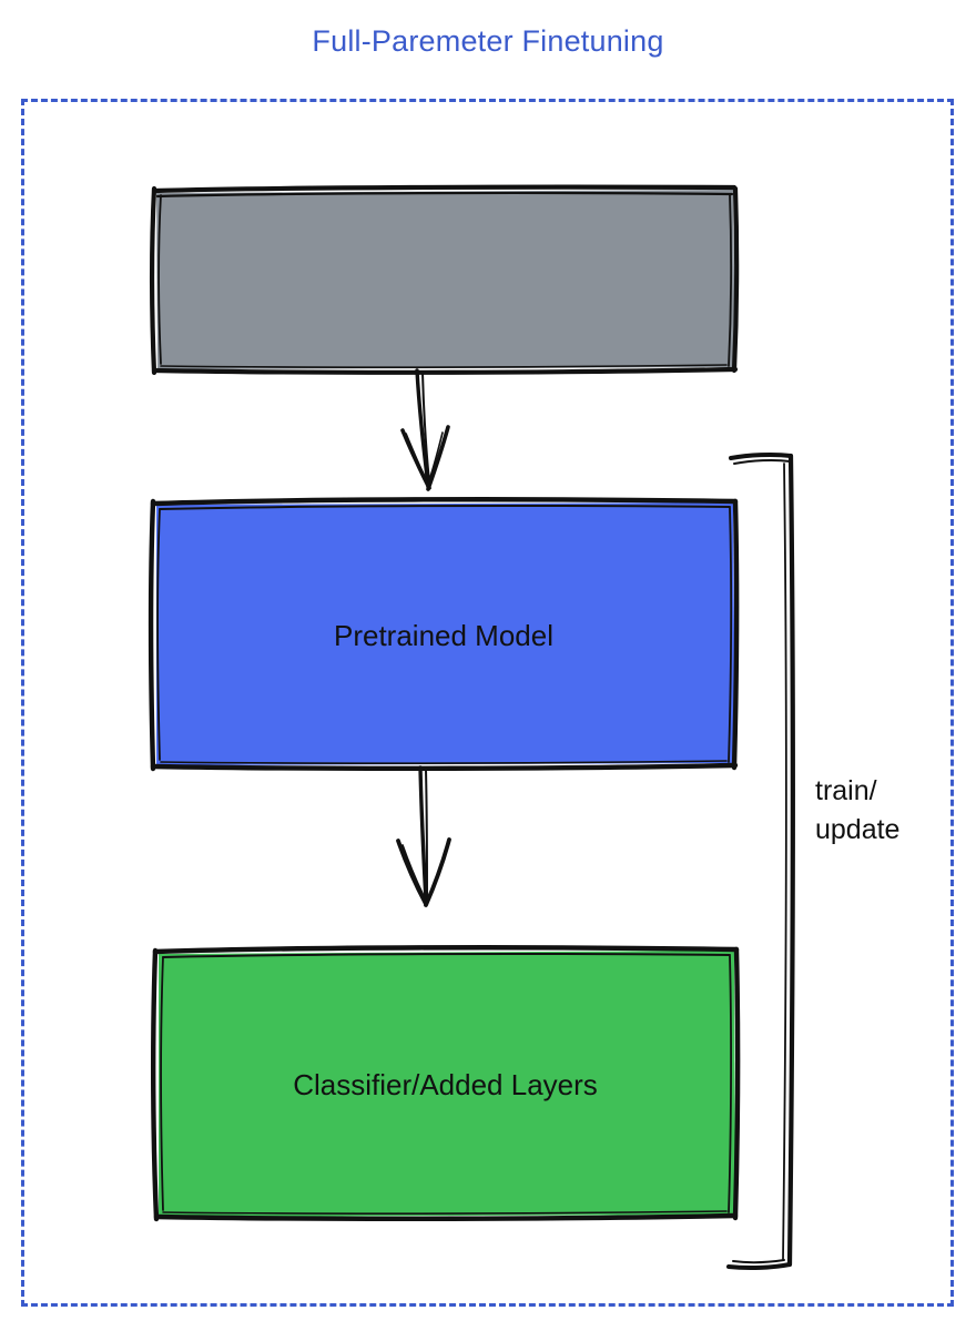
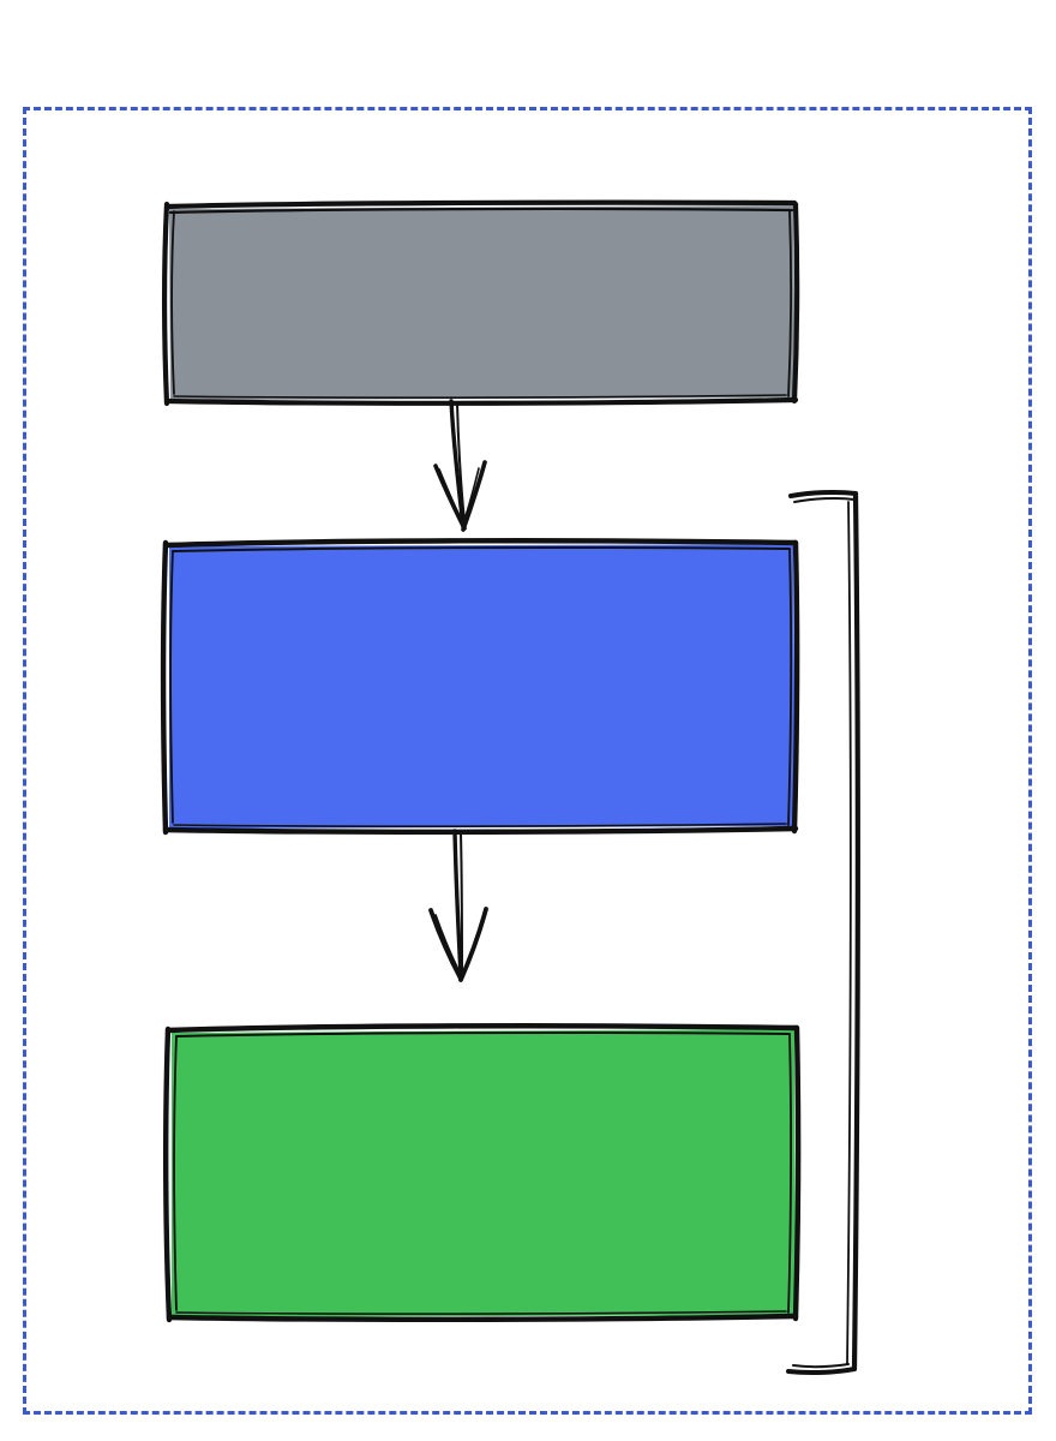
- Full-Paremeter Finetuning
- Pretrained Model
- Classifier/Added Layers
- train/
- update
